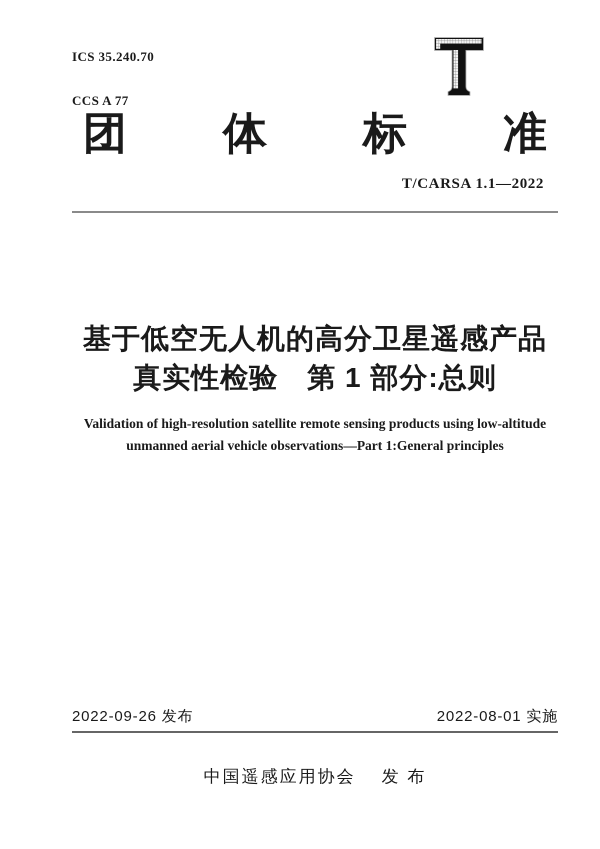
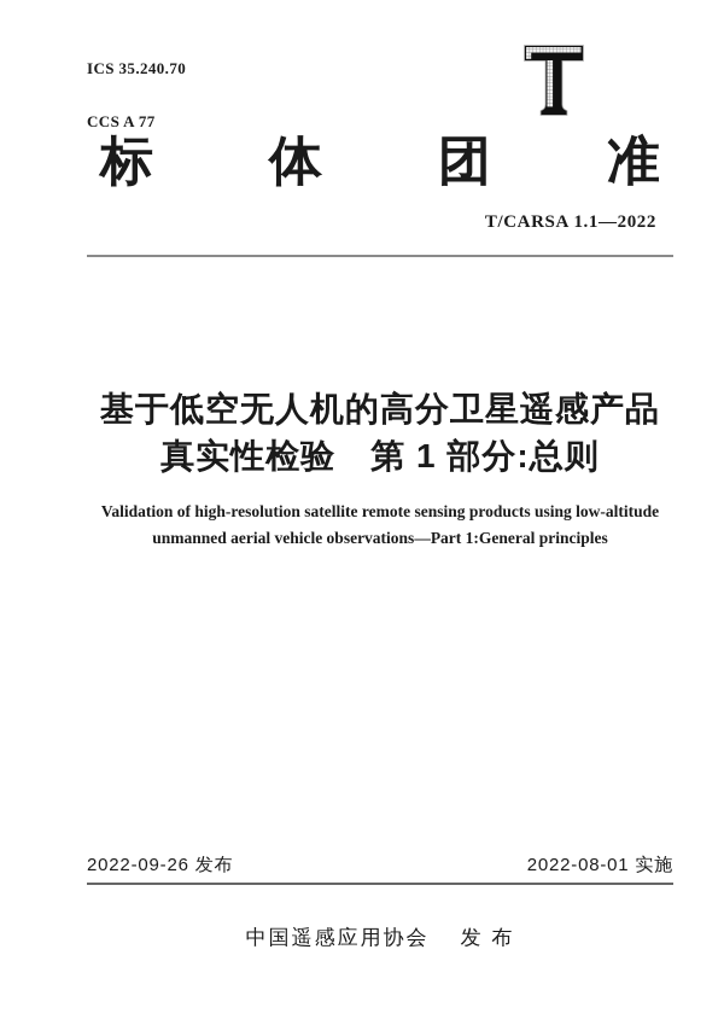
  ICS 35.240.70
  CCS A 77
- 团
+ 标
  体
- 标
+ 团
  准
  T/CARSA 1.1—2022
  基于低空无人机的高分卫星遥感产品
  真实性检验 第 1 部分:总则
  Validation of high-resolution satellite remote sensing products using low-altitude
  unmanned aerial vehicle observations—Part 1:General principles
  2022-09-26 发布
  2022-08-01 实施
  中国遥感应用协会 发 布
